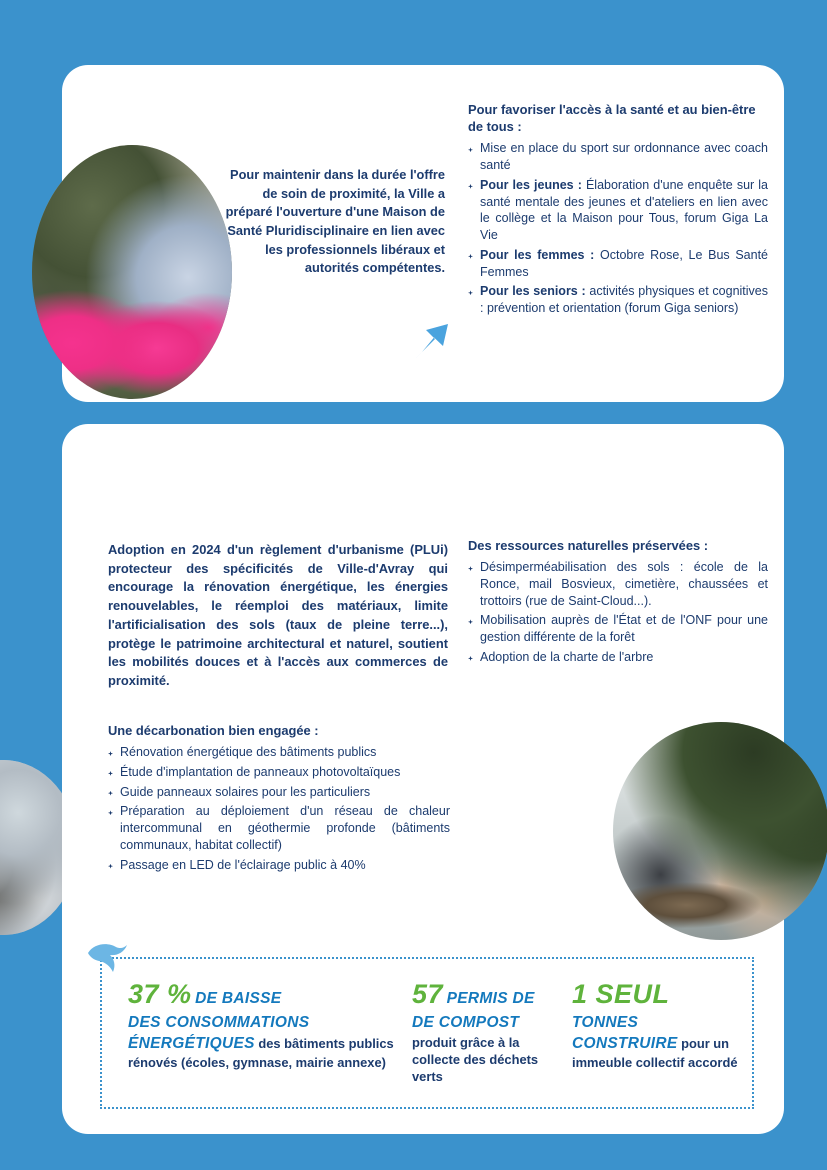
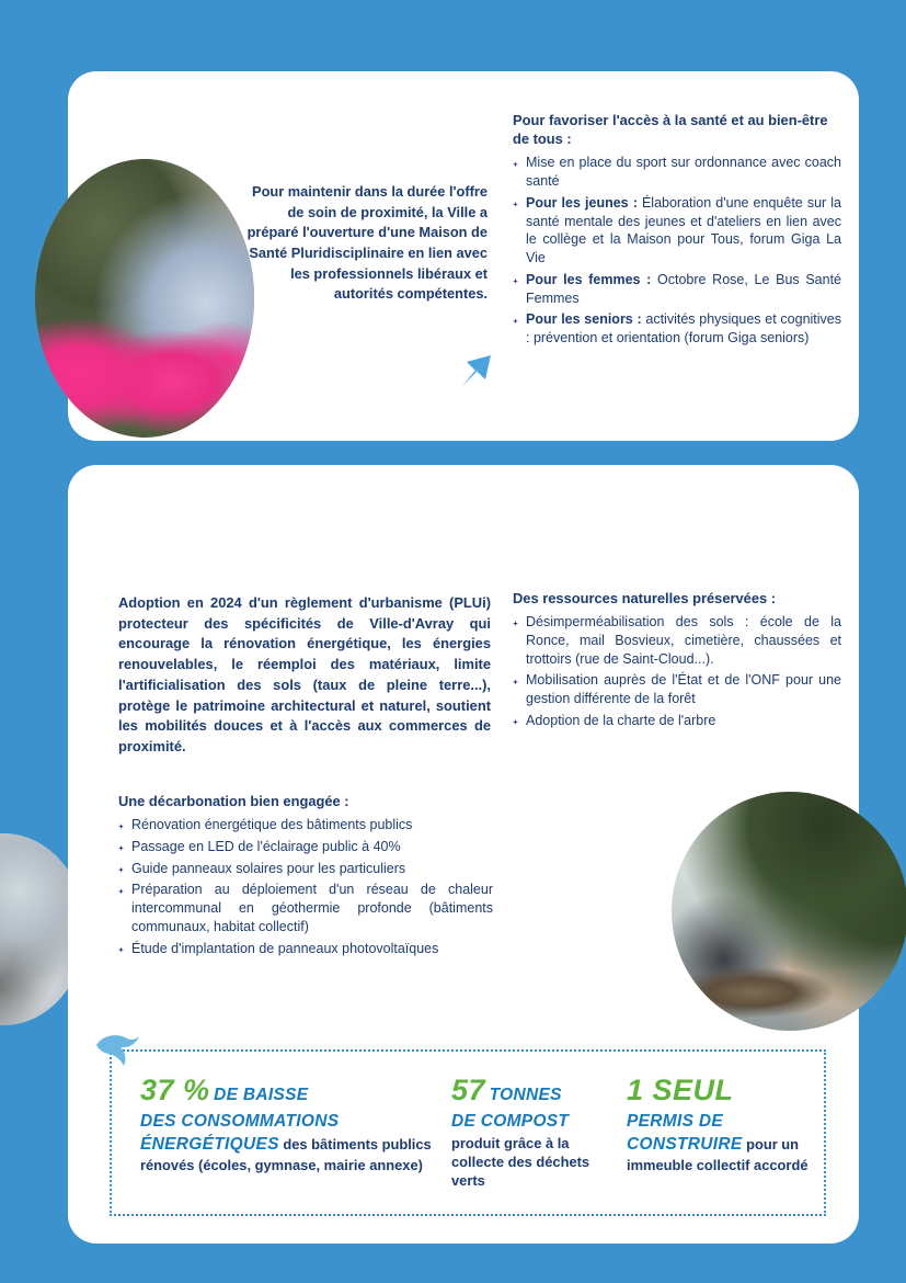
  Pour maintenir dans la durée l'offre de soin de proximité, la Ville a préparé l'ouverture d'une Maison de Santé Pluridisciplinaire en lien avec les professionnels libéraux et autorités compétentes.
  Pour favoriser l'accès à la santé et au bien-être de tous :
  Mise en place du sport sur ordonnance avec coach santé
  Pour les jeunes : Élaboration d'une enquête sur la santé mentale des jeunes et d'ateliers en lien avec le collège et la Maison pour Tous, forum Giga La Vie
  Pour les femmes : Octobre Rose, Le Bus Santé Femmes
  Pour les seniors : activités physiques et cognitives : prévention et orientation (forum Giga seniors)
  Adoption en 2024 d'un règlement d'urbanisme (PLUi) protecteur des spécificités de Ville-d'Avray qui encourage la rénovation énergétique, les énergies renouvelables, le réemploi des matériaux, limite l'artificialisation des sols (taux de pleine terre...), protège le patrimoine architectural et naturel, soutient les mobilités douces et à l'accès aux commerces de proximité.
  Une décarbonation bien engagée :
  Rénovation énergétique des bâtiments publics
- Étude d'implantation de panneaux photovoltaïques
+ Passage en LED de l'éclairage public à 40%
  Guide panneaux solaires pour les particuliers
  Préparation au déploiement d'un réseau de chaleur intercommunal en géothermie profonde (bâtiments communaux, habitat collectif)
- Passage en LED de l'éclairage public à 40%
+ Étude d'implantation de panneaux photovoltaïques
  Des ressources naturelles préservées :
  Désimperméabilisation des sols : école de la Ronce, mail Bosvieux, cimetière, chaussées et trottoirs (rue de Saint-Cloud...).
  Mobilisation auprès de l'État et de l'ONF pour une gestion différente de la forêt
  Adoption de la charte de l'arbre
  37 % DE BAISSE
  DES CONSOMMATIONS
  ÉNERGÉTIQUES des bâtiments publics rénovés (écoles, gymnase, mairie annexe)
- 57 PERMIS DE
+ 57 TONNES
  DE COMPOST
  produit grâce à la collecte des déchets verts
  1 SEUL
- TONNES
+ PERMIS DE
  CONSTRUIRE pour un immeuble collectif accordé
